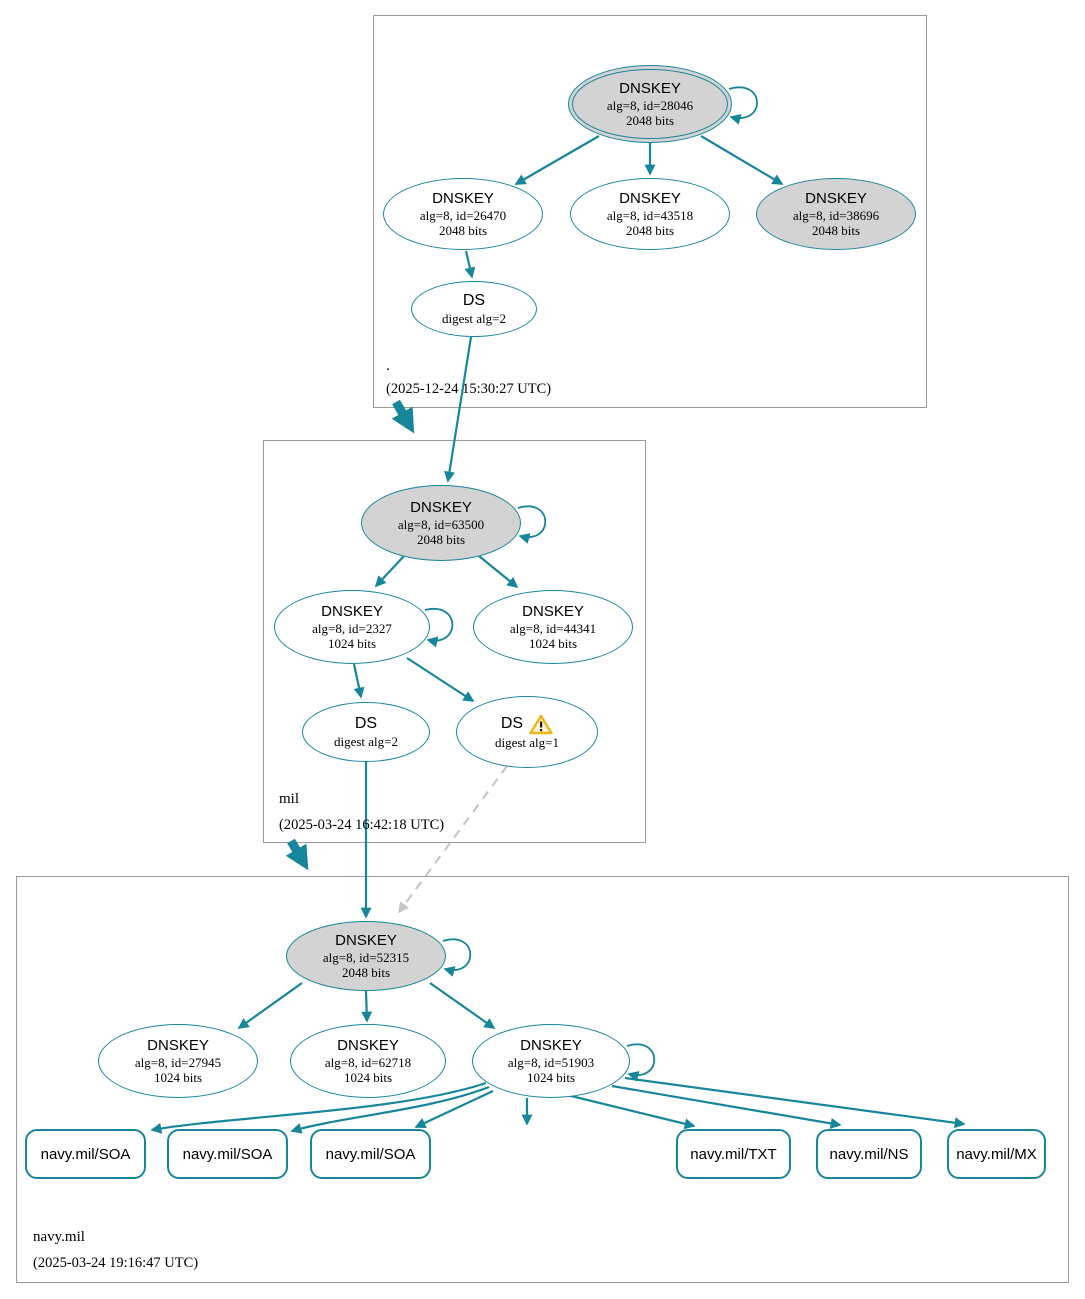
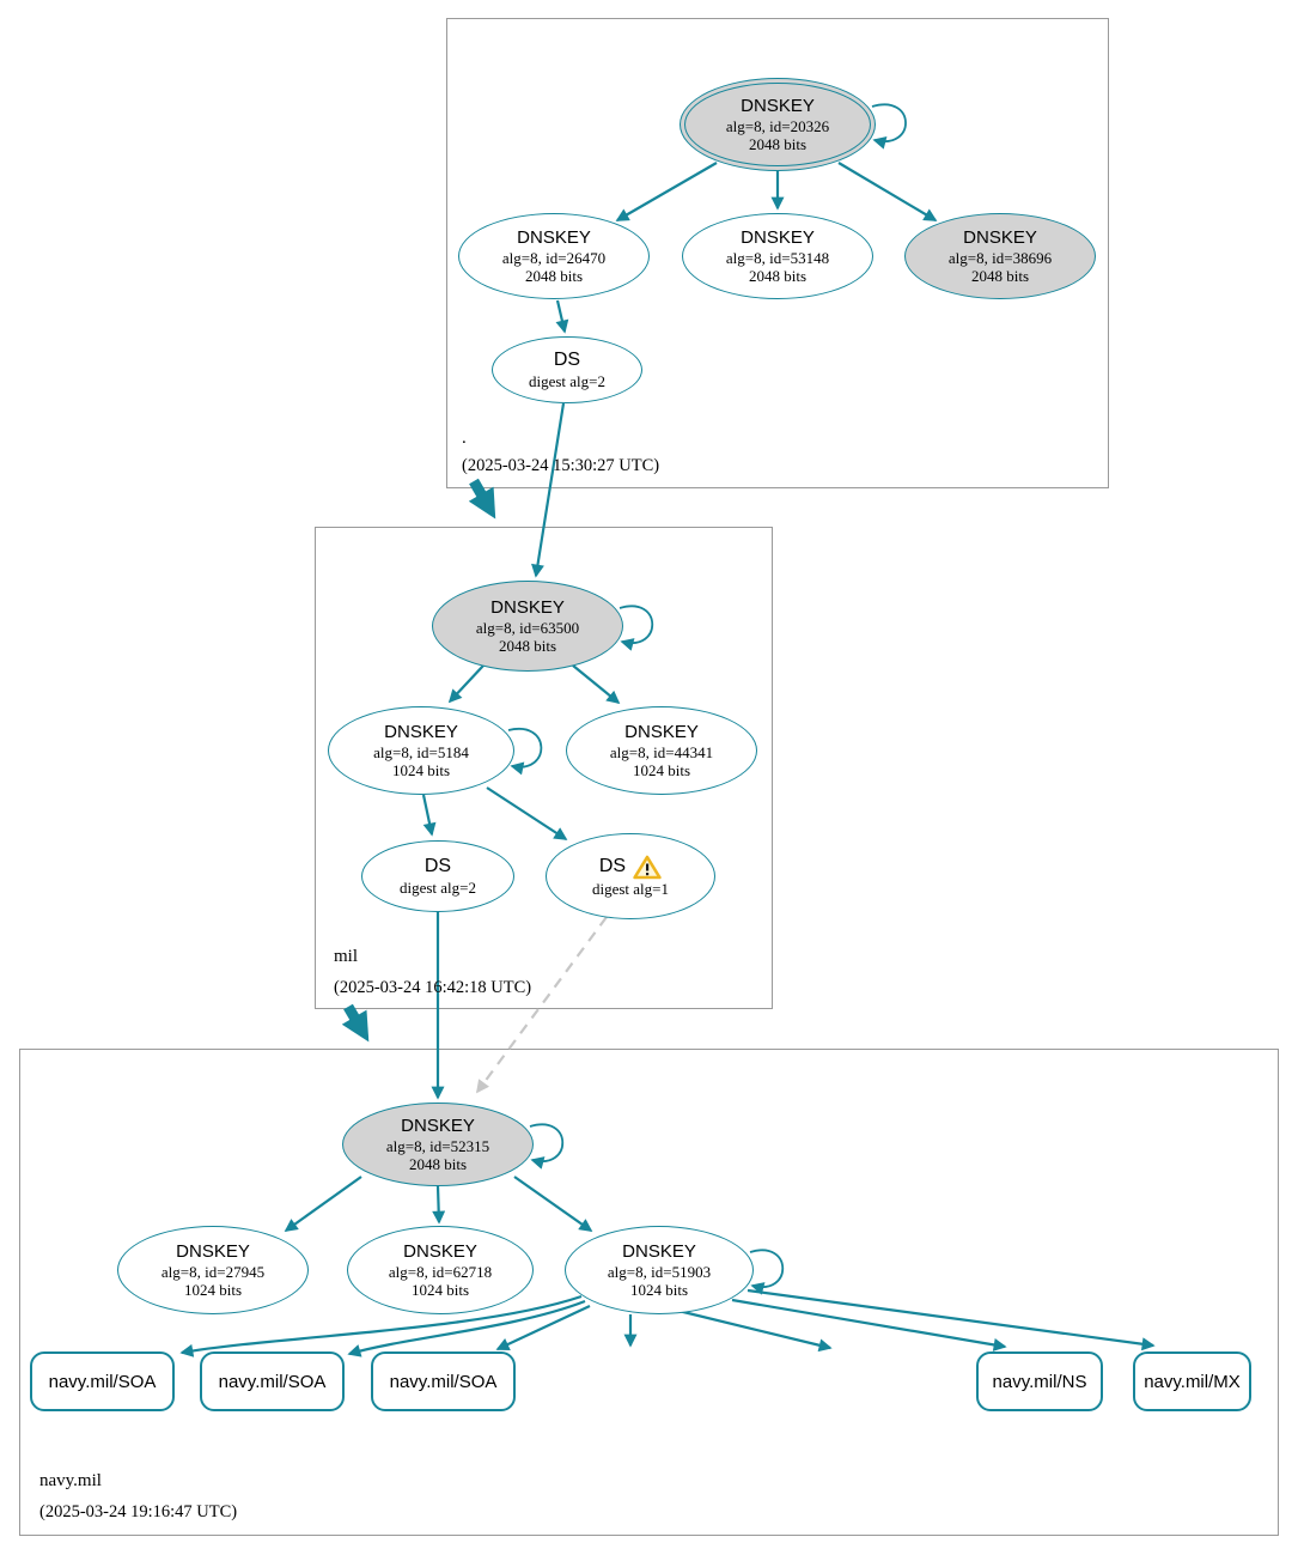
  DNSKEY
- alg=8, id=28046
+ alg=8, id=20326
  2048 bits
  DNSKEY
  alg=8, id=26470
  2048 bits
  DNSKEY
- alg=8, id=43518
+ alg=8, id=53148
  2048 bits
  DNSKEY
  alg=8, id=38696
  2048 bits
  DS
  digest alg=2
  .
- (2025-12-24 15:30:27 UTC)
+ (2025-03-24 15:30:27 UTC)
  DNSKEY
  alg=8, id=63500
  2048 bits
  DNSKEY
- alg=8, id=2327
+ alg=8, id=5184
  1024 bits
  DNSKEY
  alg=8, id=44341
  1024 bits
  DS
  digest alg=2
  DS
  digest alg=1
  mil
  (2025-03-24 16:42:18 UTC)
  DNSKEY
  alg=8, id=52315
  2048 bits
  DNSKEY
  alg=8, id=27945
  1024 bits
  DNSKEY
  alg=8, id=62718
  1024 bits
  DNSKEY
  alg=8, id=51903
  1024 bits
  navy.mil/SOA
  navy.mil/SOA
  navy.mil/SOA
- navy.mil/TXT
  navy.mil/NS
  navy.mil/MX
  navy.mil
  (2025-03-24 19:16:47 UTC)
